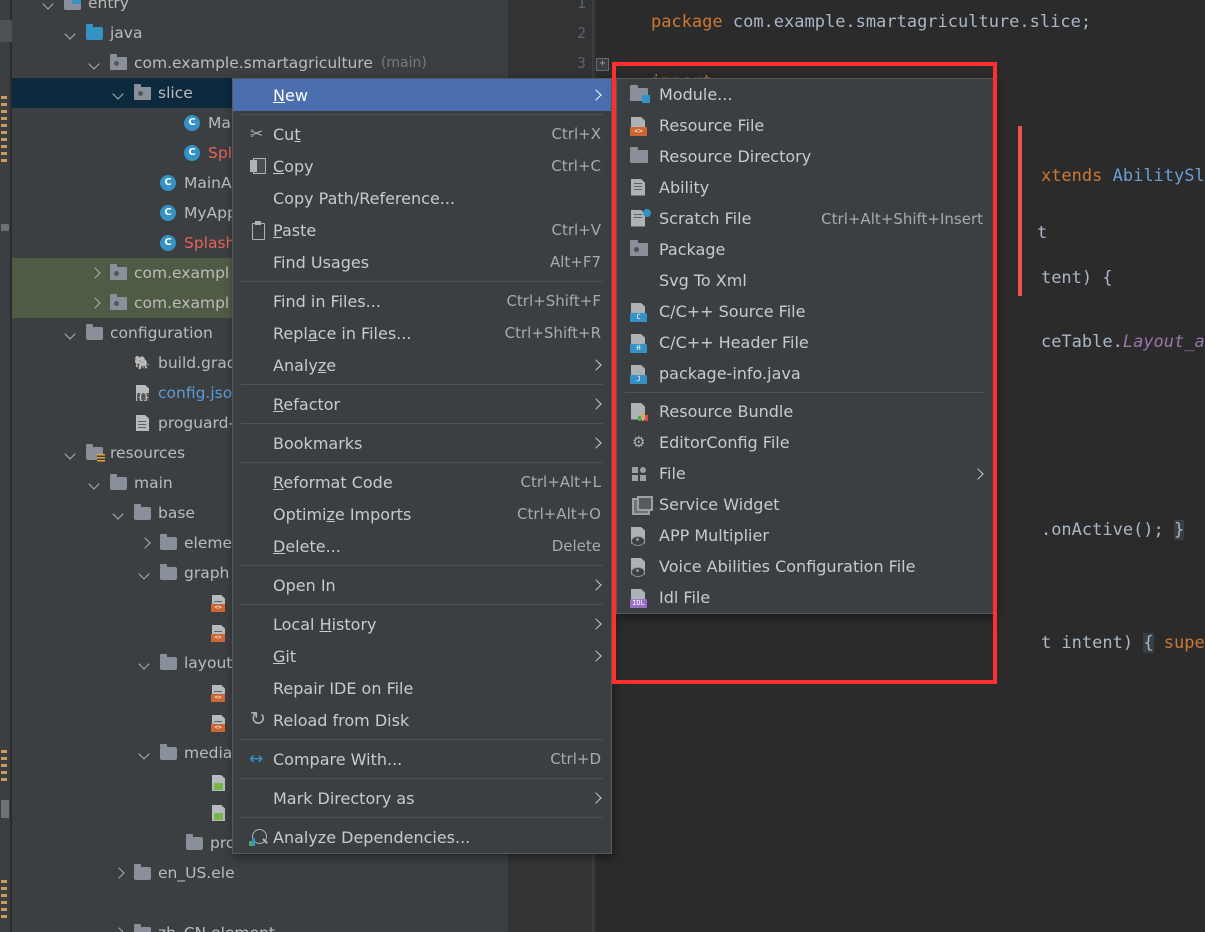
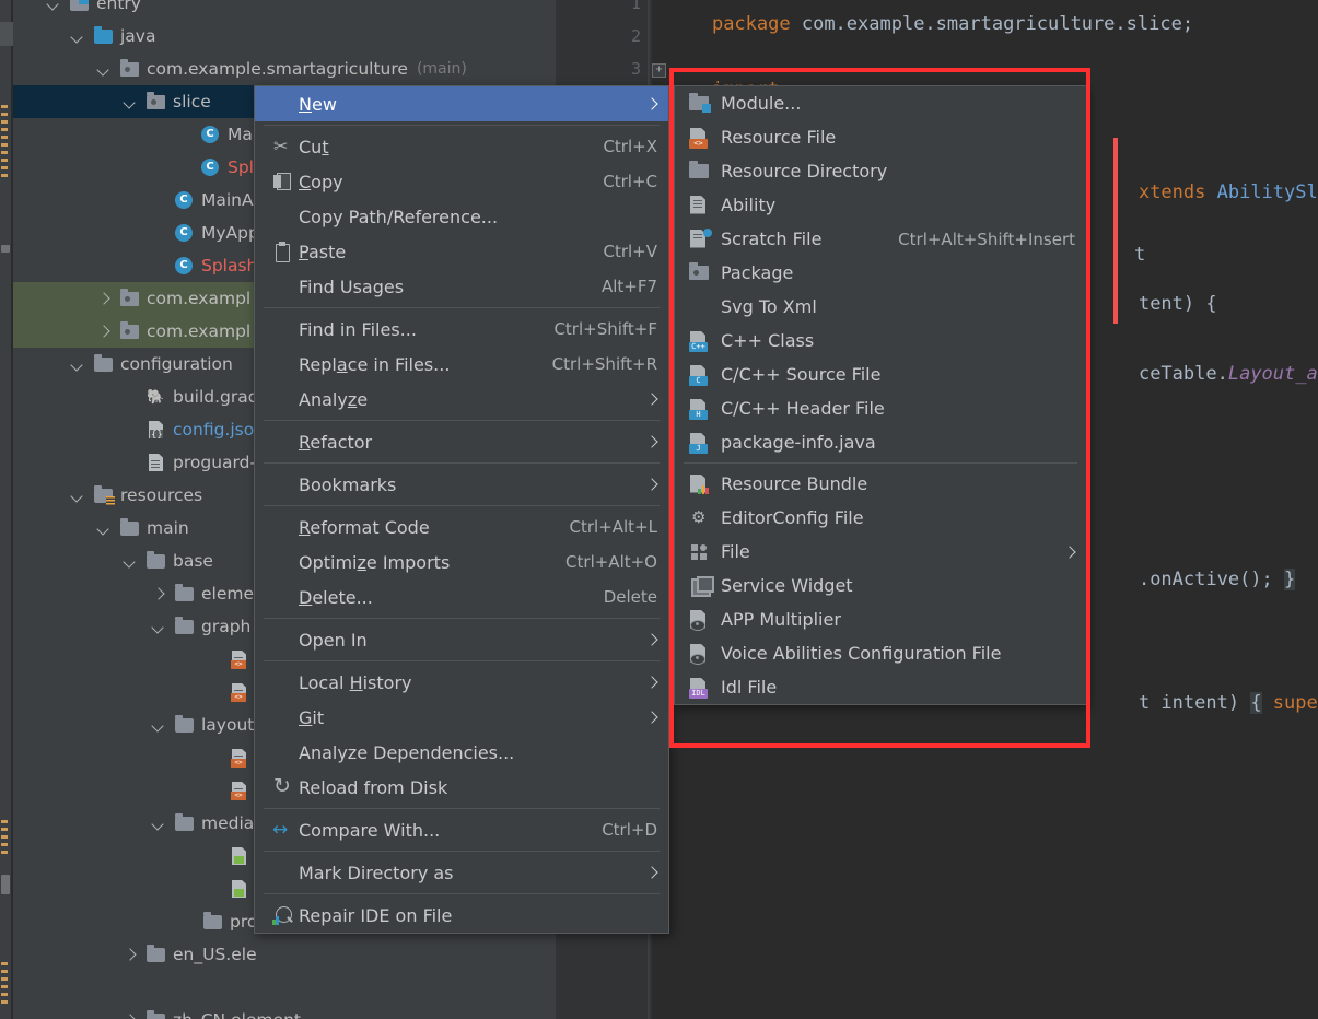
  package com.example.smartagriculture.slice;
  1
  2
  3
  +
  xtends AbilitySl
  t
  tent) {
  ceTable.Layout_a
  .onActive(); }
  t intent) { supe
  entry
  java
  com.example.smartagriculture
  (main)
  slice
  C
  C
  C
  C
  C
  Splash
  com.exampl
  com.exampl
  configuration
  🐘
  build.gra
  config.jso
  proguard
  resources
  main
  base
  eleme
  graph
  layout
  media
  en_US.ele
  New
  ✂
  Cut
  Ctrl+X
  Copy
  Ctrl+C
  Copy Path/Reference...
  Paste
  Ctrl+V
  Find Usages
  Alt+F7
  Find in Files...
  Ctrl+Shift+F
  Replace in Files...
  Ctrl+Shift+R
  Analyze
  Refactor
  Bookmarks
  Reformat Code
  Ctrl+Alt+L
  Optimize Imports
  Ctrl+Alt+O
  Delete...
  Delete
  Open In
  Local History
  Git
- Repair IDE on File
+ Analyze Dependencies...
  ↻
  Reload from Disk
  ↔
  Compare With...
  Ctrl+D
  Mark Directory as
- Analyze Dependencies...
+ Repair IDE on File
  Module...
  <>
  Resource File
  Resource Directory
  Ability
  Scratch File
  Ctrl+Alt+Shift+Insert
  Package
  Svg To Xml
+ C++
+ C++ Class
  C
  C/C++ Source File
  H
  C/C++ Header File
  J
  package-info.java
  Resource Bundle
  ⚙
  EditorConfig File
  File
  Service Widget
  APP Multiplier
  Voice Abilities Configuration File
  IDL
  Idl File
